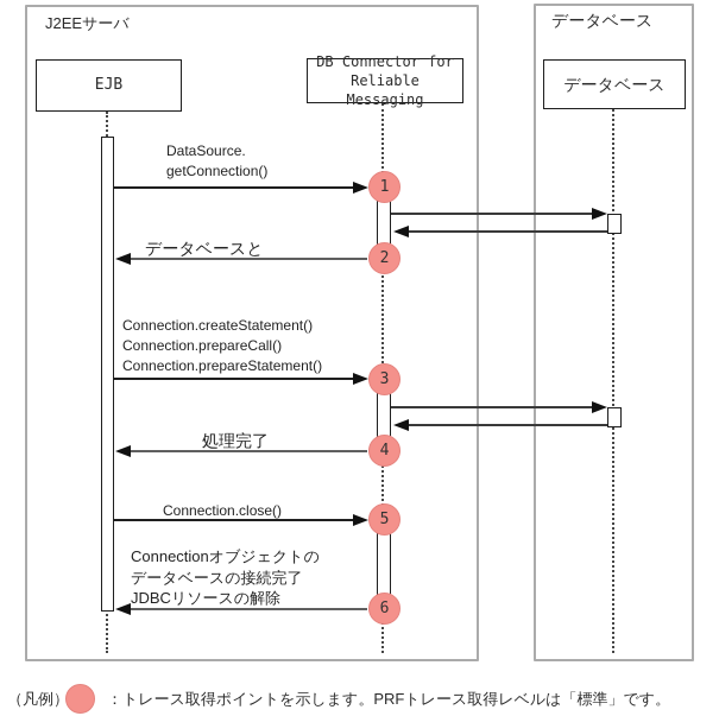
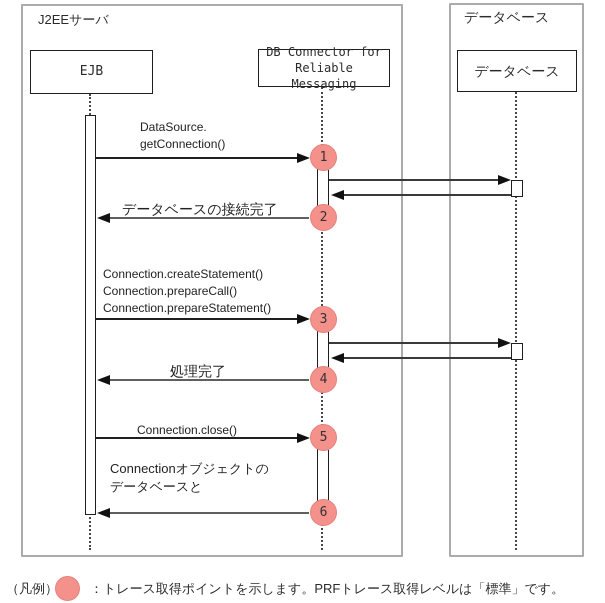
  J2EEサーバ
  データベース
  EJB
  DB Connector for
  Reliable Messaging
  データベース
  DataSource.
  getConnection()
- データベースと
+ データベースの接続完了
  Connection.createStatement()
  Connection.prepareCall()
  Connection.prepareStatement()
  処理完了
  Connection.close()
  Connectionオブジェクトの
- データベースの接続完了
+ データベースと
- JDBCリソースの解除
  1
  2
  3
  4
  5
  6
  （凡例）
  ：トレース取得ポイントを示します。PRFトレース取得レベルは「標準」です。
